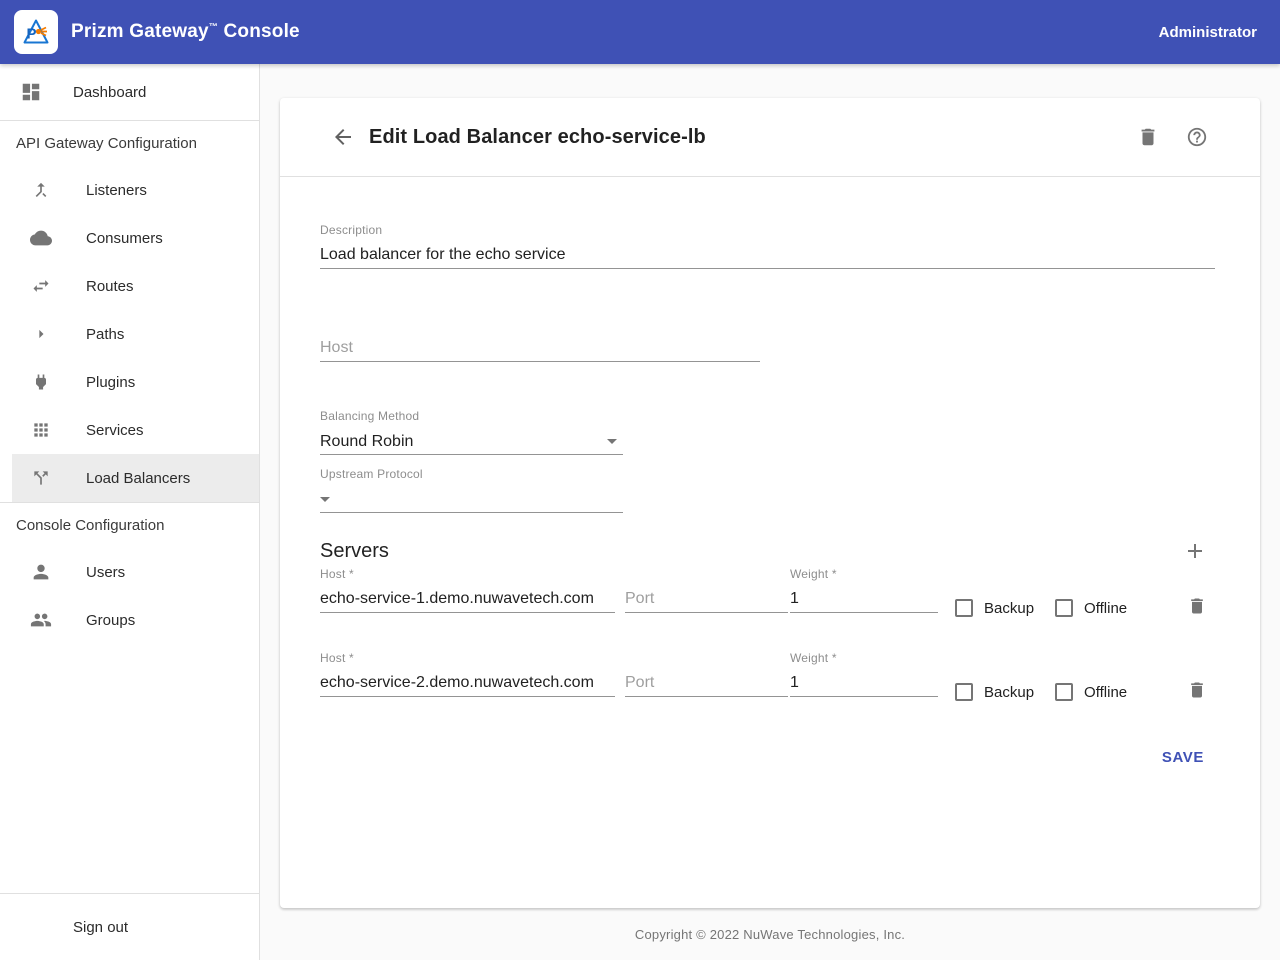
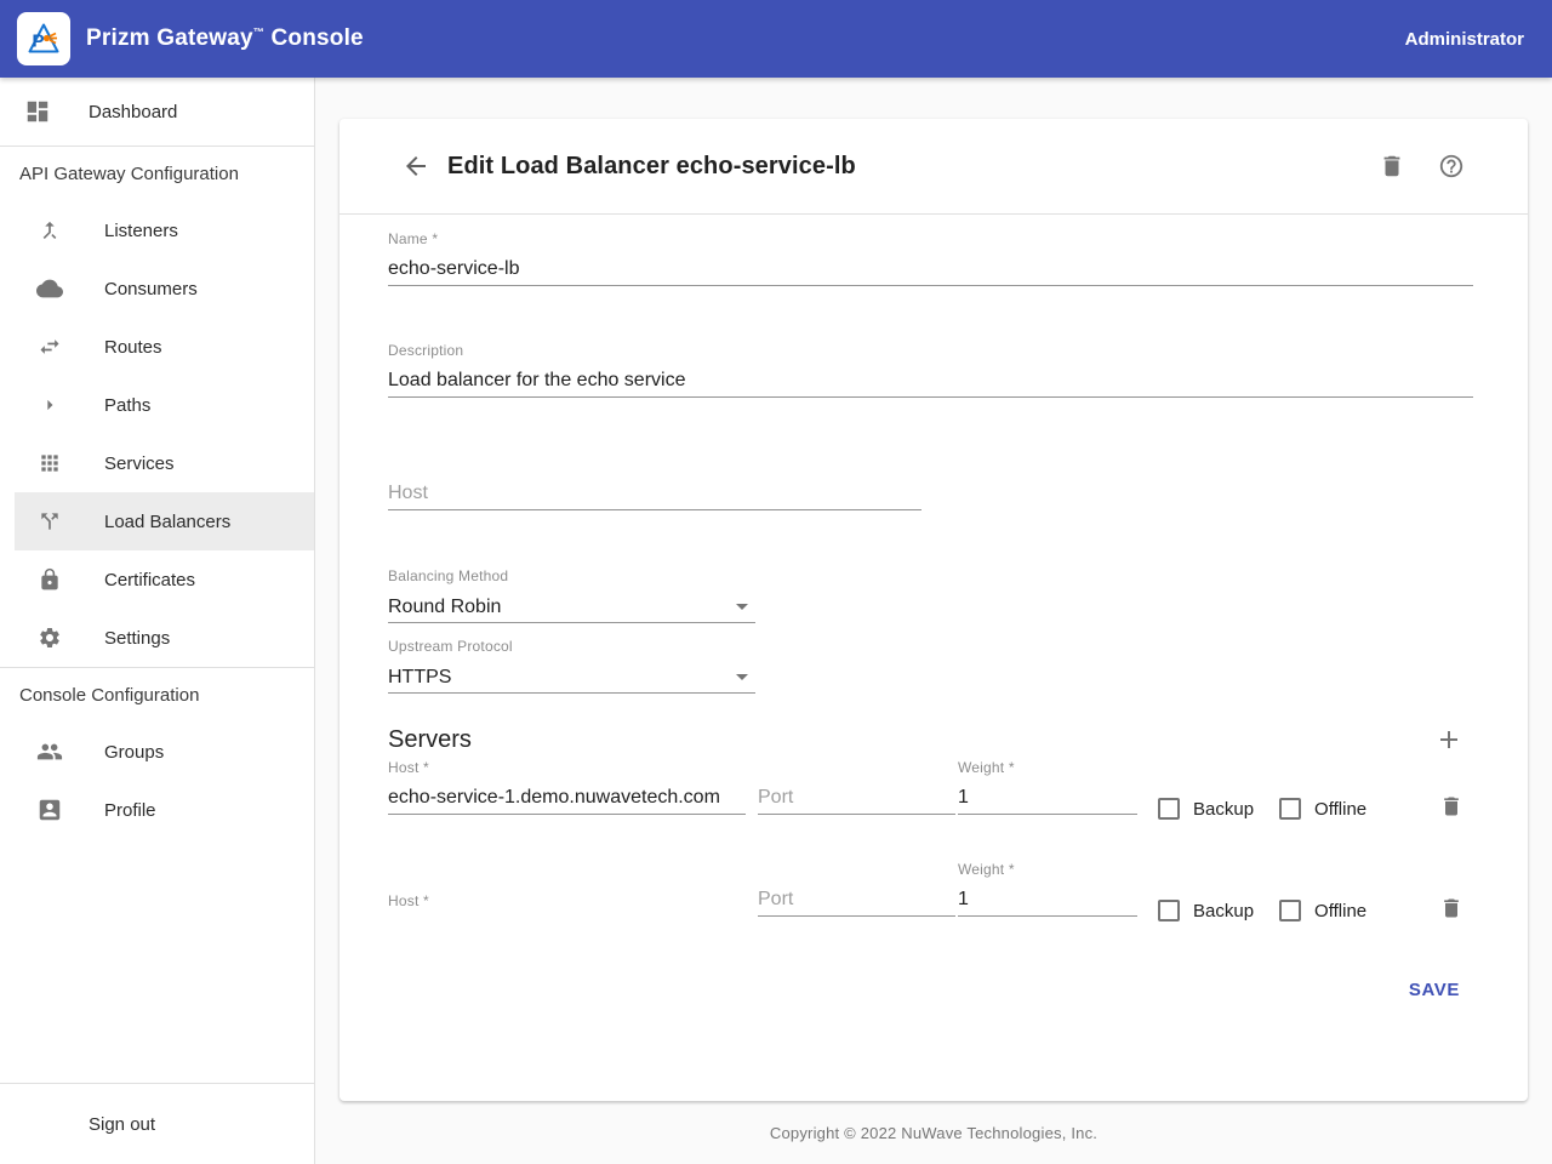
  P
  Prizm Gateway™ Console
  Administrator
  Dashboard
  API Gateway Configuration
  Listeners
  Consumers
  Routes
  Paths
- Plugins
  Services
  Load Balancers
+ Certificates
+ Settings
  Console Configuration
- Users
  Groups
+ Profile
  Sign out
  Edit Load Balancer echo-service-lb
+ Name *
+ echo-service-lb
  Description
  Load balancer for the echo service
  Host
  Balancing Method
  Round Robin
  Upstream Protocol
+ HTTPS
  Servers
  Host *
  echo-service-1.demo.nuwavetech.com
  Port
  Weight *
  1
  Backup
  Offline
  Host *
- echo-service-2.demo.nuwavetech.com
  Port
  Weight *
  1
  Backup
  Offline
  SAVE
  Copyright © 2022 NuWave Technologies, Inc.
